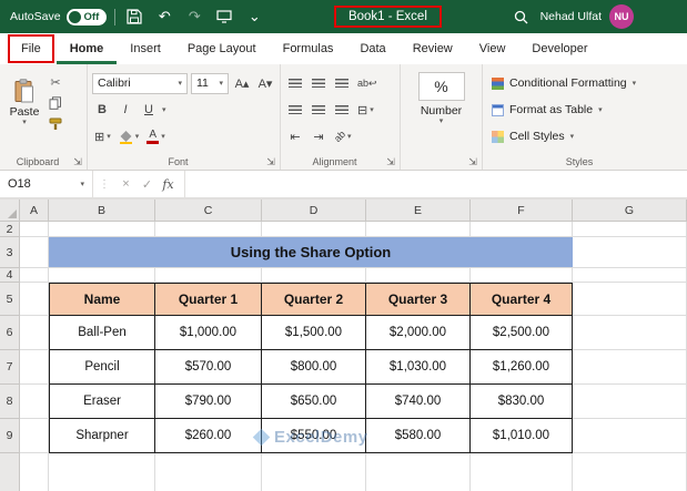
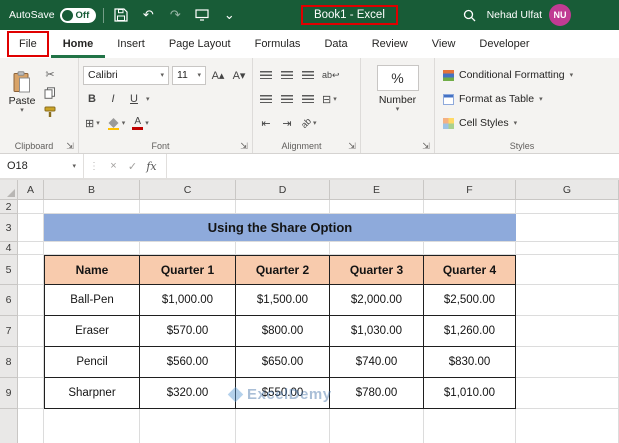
  AutoSave
  Off
  ↶
  ↷
  ⌄
  Book1 - Excel
  Nehad Ulfat
  NU
  File
  Home
  Insert
  Page Layout
  Formulas
  Data
  Review
  View
  Developer
  Paste
  ✂
  Clipboard
  ⇲
  Calibri
  11
  A▴
  A▾
  B
  I
  U
  ⊞
  A
  Font
  ⇲
  ab↩
  ⊟
  ⇤
  ⇥
  Alignment
  ⇲
  %
  Number
  ⇲
  Conditional Formatting
  Format as Table
  Cell Styles
  Styles
  O18
  ⋮
  ×
  ✓
  fx
  A
  B
  C
  D
  E
  F
  G
  2
  3
  Using the Share Option
  4
  5
  Name
  Quarter 1
  Quarter 2
  Quarter 3
  Quarter 4
  6
  Ball-Pen
  $1,000.00
  $1,500.00
  $2,000.00
  $2,500.00
  7
- Pencil
+ Eraser
  $570.00
  $800.00
  $1,030.00
  $1,260.00
  8
- Eraser
+ Pencil
- $790.00
+ $560.00
  $650.00
  $740.00
  $830.00
  9
  Sharpner
- $260.00
+ $320.00
  $550.00
- $580.00
+ $780.00
  $1,010.00
  ExcelDemy
